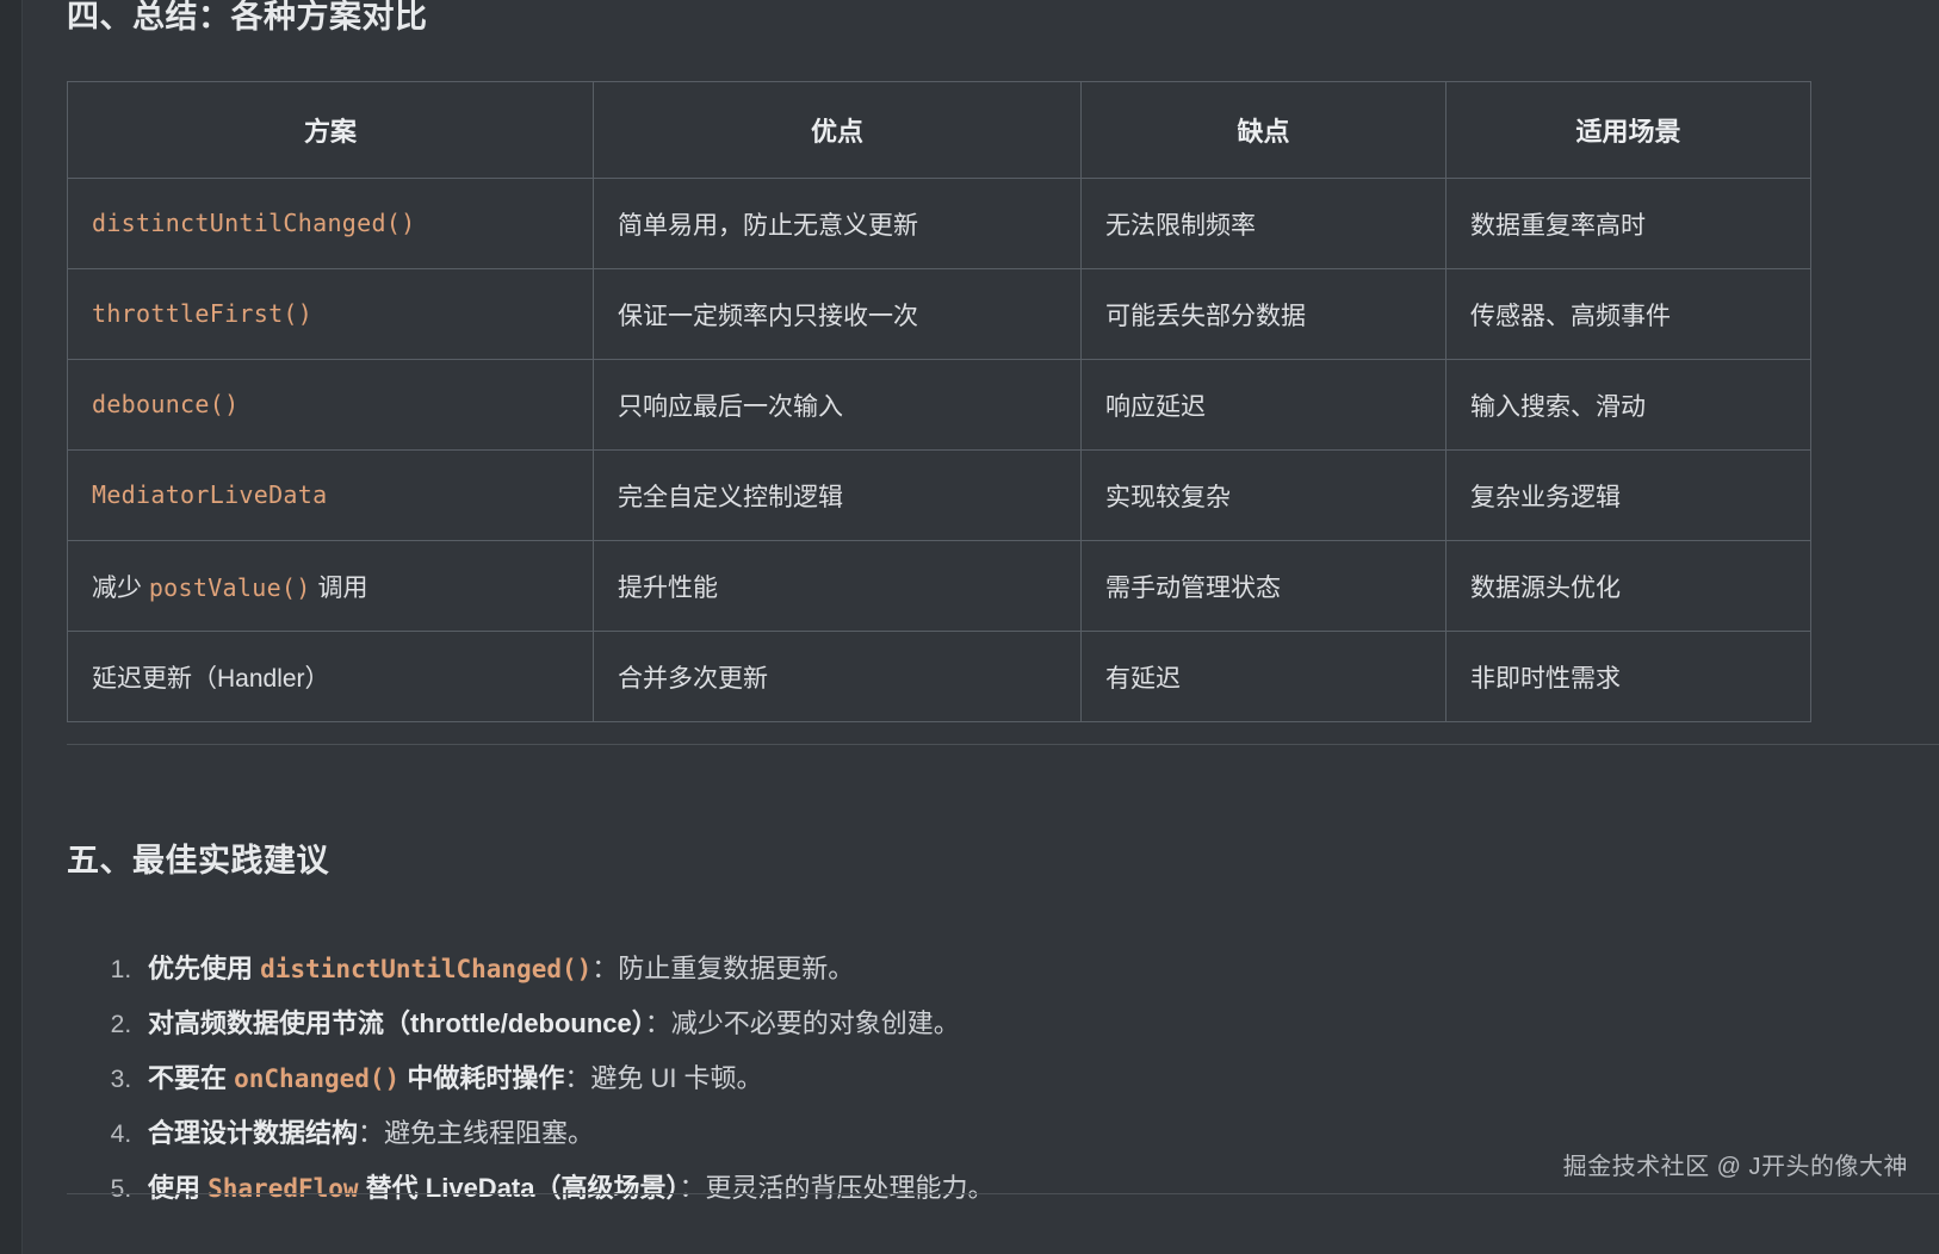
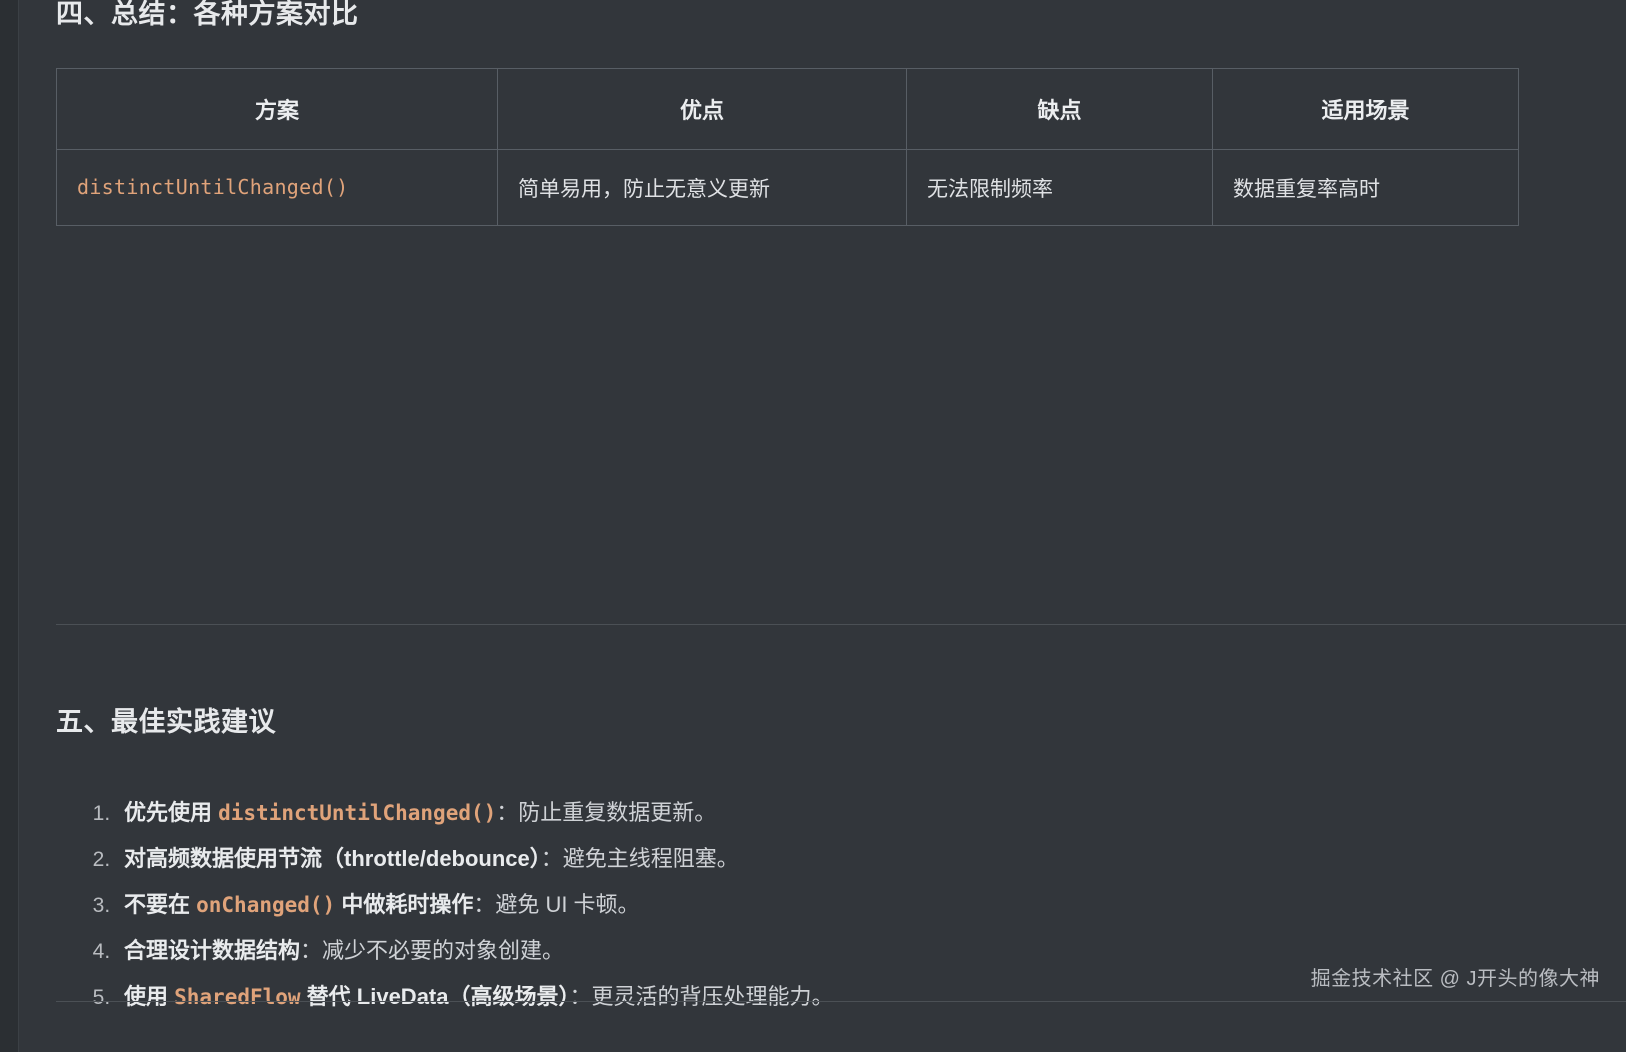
  四、总结：各种方案对比
  方案	优点	缺点	适用场景
  distinctUntilChanged()	简单易用，防止无意义更新	无法限制频率	数据重复率高时
- throttleFirst()	保证一定频率内只接收一次	可能丢失部分数据	传感器、高频事件
- debounce()	只响应最后一次输入	响应延迟	输入搜索、滑动
- MediatorLiveData	完全自定义控制逻辑	实现较复杂	复杂业务逻辑
- 减少 postValue() 调用	提升性能	需手动管理状态	数据源头优化
- 延迟更新（Handler）	合并多次更新	有延迟	非即时性需求
  五、最佳实践建议
  优先使用 distinctUntilChanged()：防止重复数据更新。
- 对高频数据使用节流（throttle/debounce）：减少不必要的对象创建。
+ 对高频数据使用节流（throttle/debounce）：避免主线程阻塞。
  不要在 onChanged() 中做耗时操作：避免 UI 卡顿。
- 合理设计数据结构：避免主线程阻塞。
+ 合理设计数据结构：减少不必要的对象创建。
  使用 SharedFlow 替代 LiveData（高级场景）：更灵活的背压处理能力。
  掘金技术社区 @ J开头的像大神
